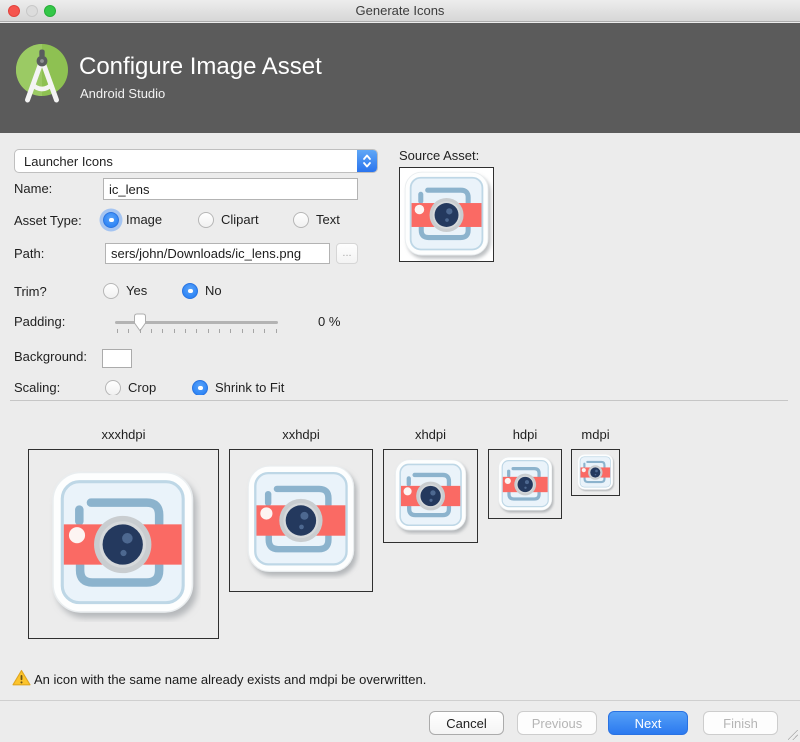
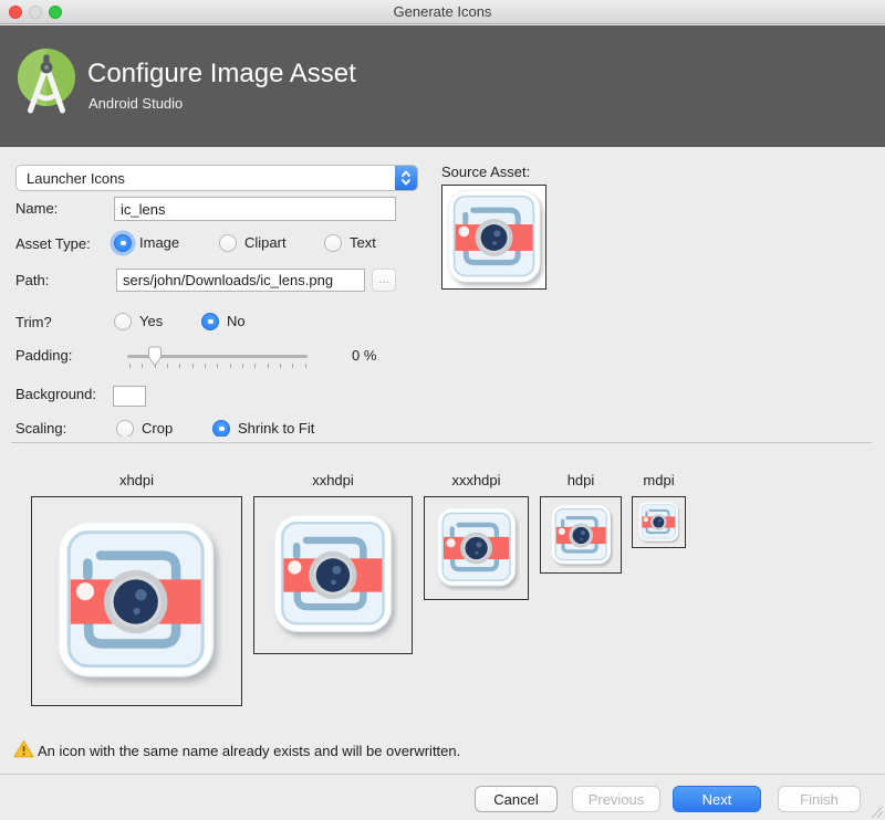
  Generate Icons
  Configure Image Asset
  Android Studio
  Launcher Icons
  Name:
  ic_lens
  Asset Type:
  Image
  Clipart
  Text
  Path:
  sers/john/Downloads/ic_lens.png
  ...
  Trim?
  Yes
  No
  Padding:
  0 %
  Background:
  Scaling:
  Crop
  Shrink to Fit
  Source Asset:
- xxxhdpi
+ xhdpi
  xxhdpi
- xhdpi
+ xxxhdpi
  hdpi
  mdpi
- An icon with the same name already exists and mdpi be overwritten.
+ An icon with the same name already exists and will be overwritten.
  Cancel
  Previous
  Next
  Finish
